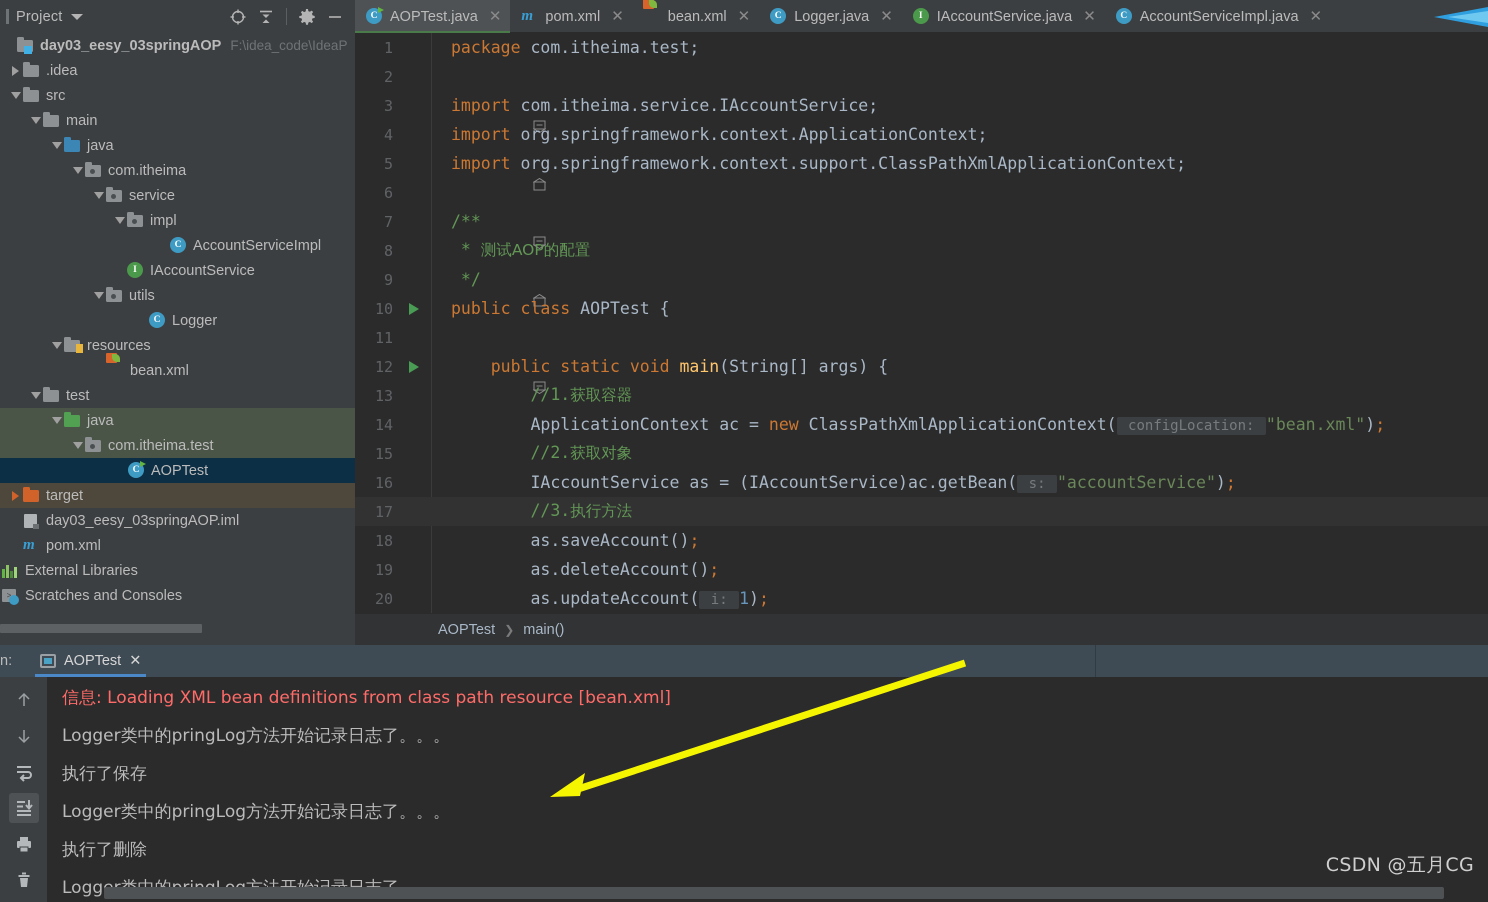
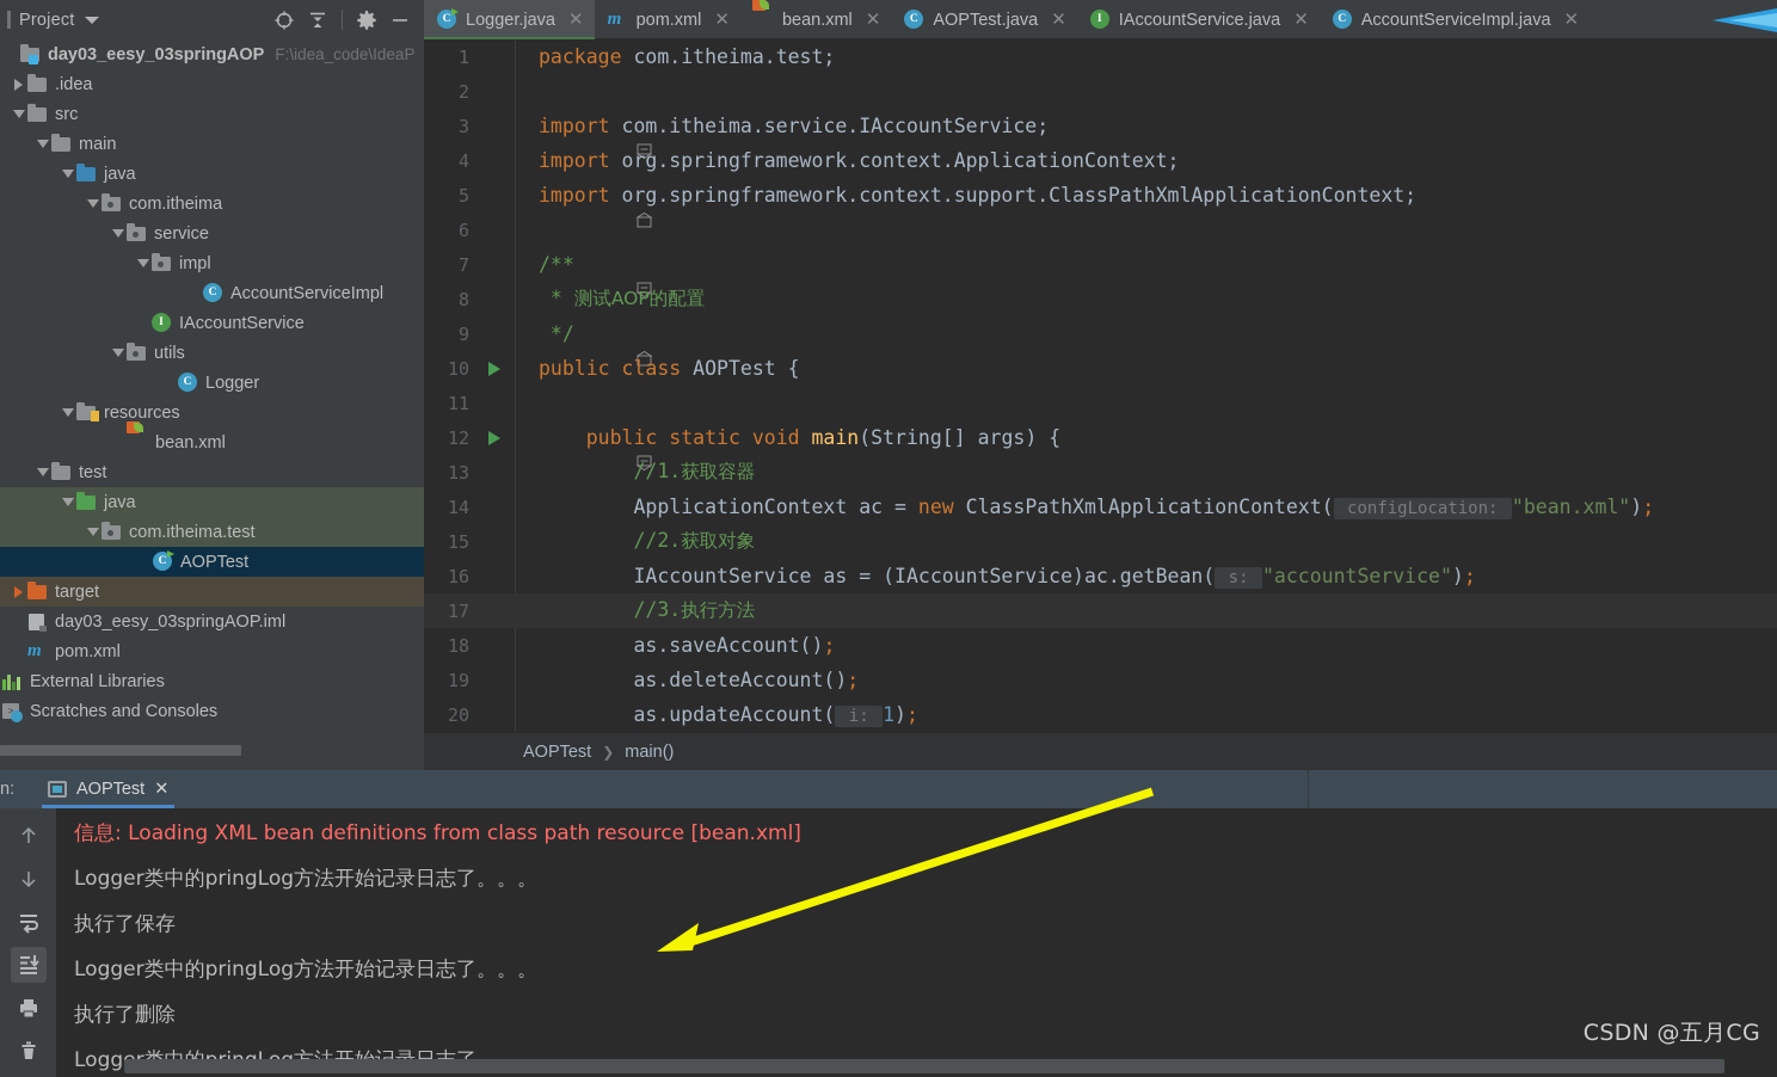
  Project
  C
- AOPTest.java
+ Logger.java
  ✕
  m
  pom.xml
  ✕
  bean.xml
  ✕
  C
- Logger.java
+ AOPTest.java
  ✕
  I
  IAccountService.java
  ✕
  C
  AccountServiceImpl.java
  ✕
  day03_eesy_03springAOP
  F:\idea_code\IdeaP
  .idea
  src
  main
  java
  com.itheima
  service
  impl
  C
  AccountServiceImpl
  I
  IAccountService
  utils
  C
  Logger
  resources
  bean.xml
  test
  java
  com.itheima.test
  C
  AOPTest
  target
  day03_eesy_03springAOP.iml
  m
  pom.xml
  External Libraries
  >
  Scratches and Consoles
  1
  package com.itheima.test;
  2
  3
  import com.itheima.service.IAccountService;
  4
  import org.springframework.context.ApplicationContext;
  5
  import org.springframework.context.support.ClassPathXmlApplicationContext;
  6
  7
  /**
  8
  * 测试AOP的配置
  9
  */
  10
  public class AOPTest {
  11
  12
  public static void main(String[] args) {
  13
  //1.获取容器
  14
  ApplicationContext ac = new ClassPathXmlApplicationContext( configLocation: "bean.xml");
  15
  //2.获取对象
  16
  IAccountService as = (IAccountService)ac.getBean( s: "accountService");
  17
  //3.执行方法
  18
  as.saveAccount();
  19
  as.deleteAccount();
  20
  as.updateAccount( i: 1);
  AOPTest
  ❯
  main()
  n:
  AOPTest
  ✕
  信息: Loading XML bean definitions from class path resource [bean.xml]
  Logger类中的pringLog方法开始记录日志了。。。
  执行了保存
  Logger类中的pringLog方法开始记录日志了。。。
  执行了删除
  CSDN @五月CG
